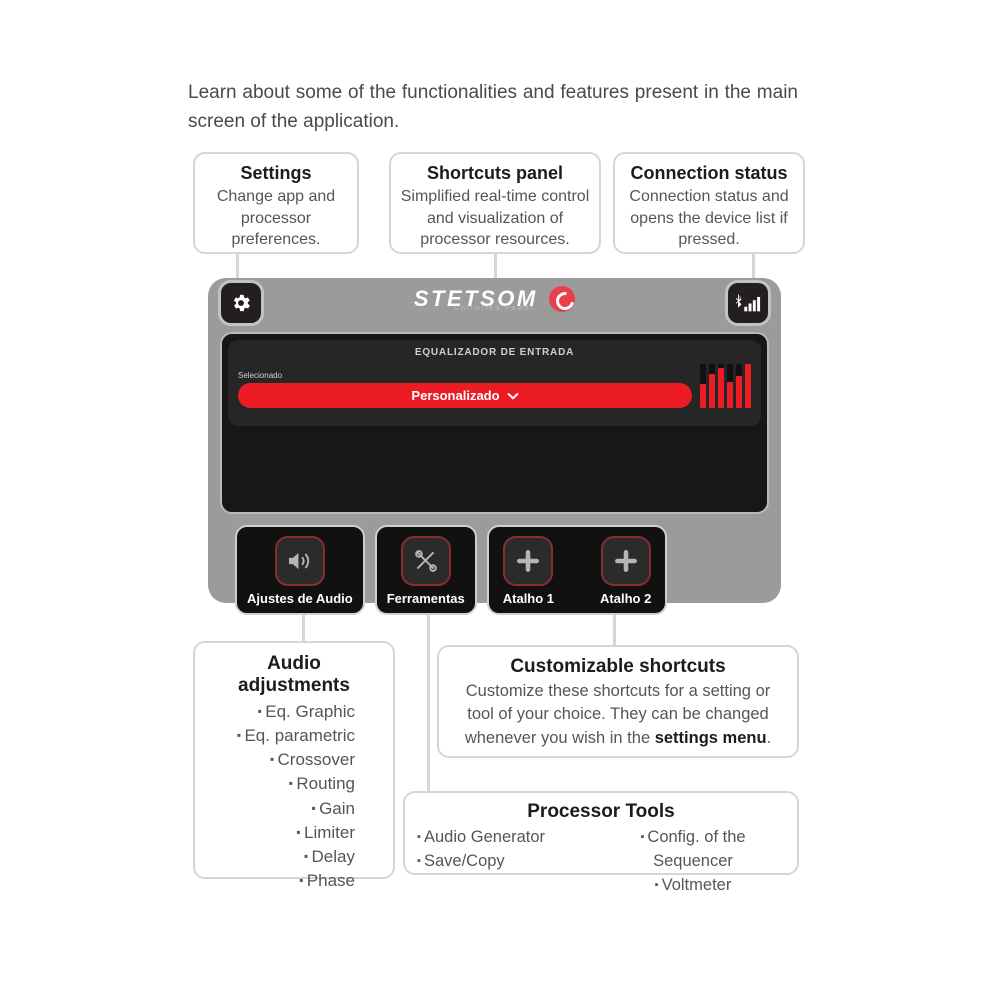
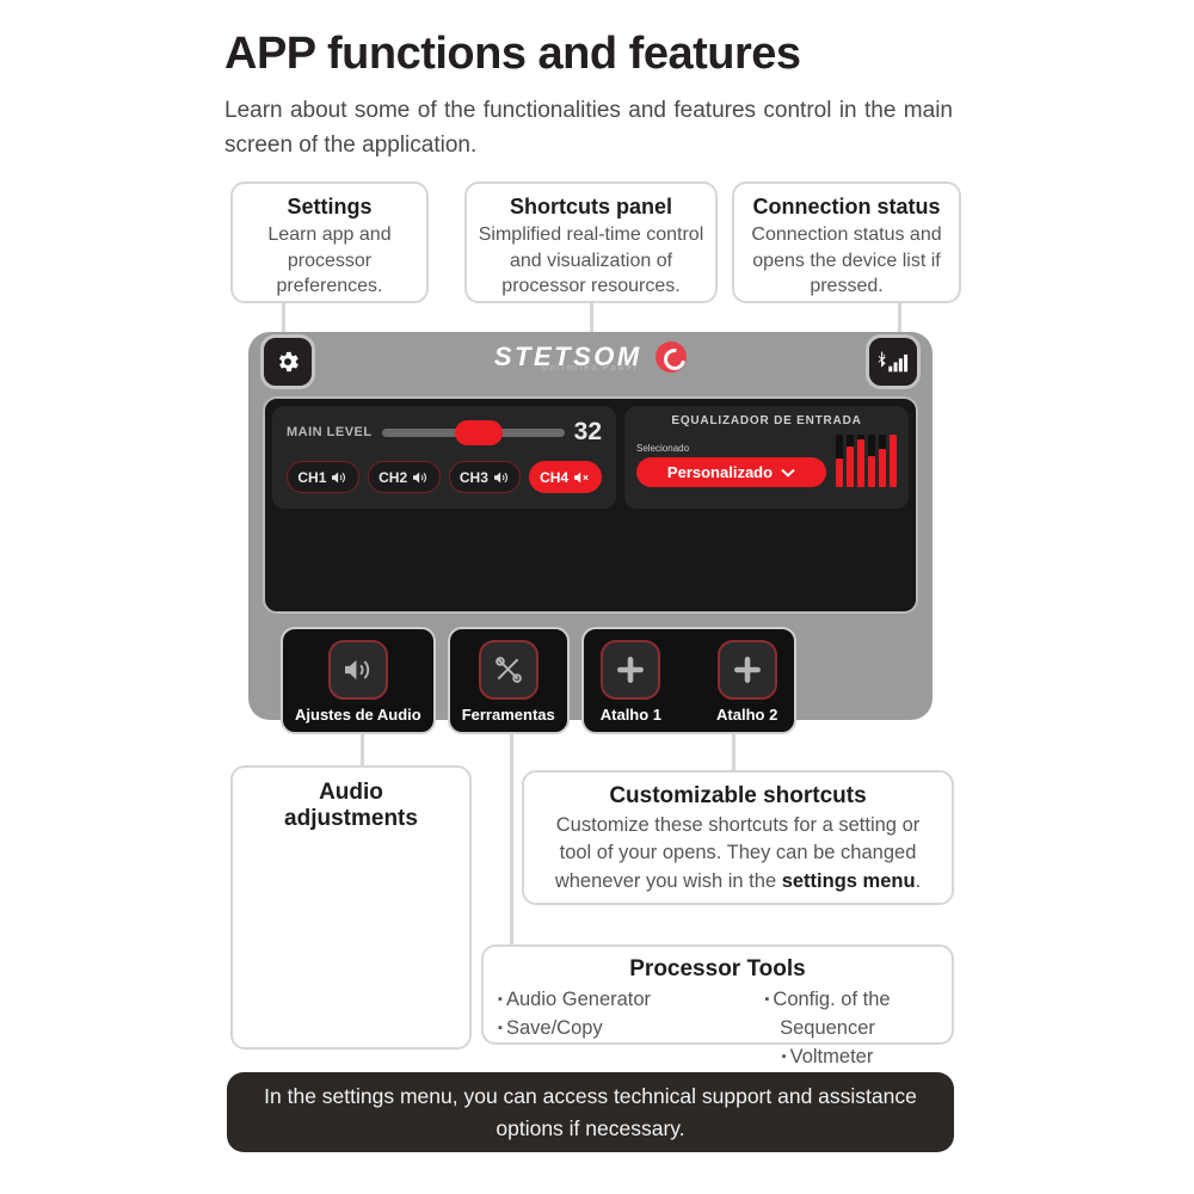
+ APP functions and features
- Learn about some of the functionalities and features present in the main screen of the application.
+ Learn about some of the functionalities and features control in the main screen of the application.
  Settings
- Change app and processor preferences.
+ Learn app and processor preferences.
  Shortcuts panel
  Simplified real-time control and visualization of processor resources.
  Connection status
  Connection status and opens the device list if pressed.
  STETSOM
+ MAIN LEVEL
+ 32
+ CH1
+ CH2
+ CH3
+ CH4
  EQUALIZADOR DE ENTRADA
  Selecionado
  Personalizado
  Ajustes de Audio
  Ferramentas
  Atalho 1
  Atalho 2
  Audio adjustments
- Eq. Graphic
- Eq. parametric
- Crossover
- Routing
- Gain
- Limiter
- Delay
- Phase
  Customizable shortcuts
- Customize these shortcuts for a setting or tool of your choice. They can be changed whenever you wish in the settings menu.
+ Customize these shortcuts for a setting or tool of your opens. They can be changed whenever you wish in the settings menu.
  Processor Tools
  Audio Generator
  Save/Copy
  Config. of the Sequencer
  Voltmeter
+ In the settings menu, you can access technical support and assistance options if necessary.
